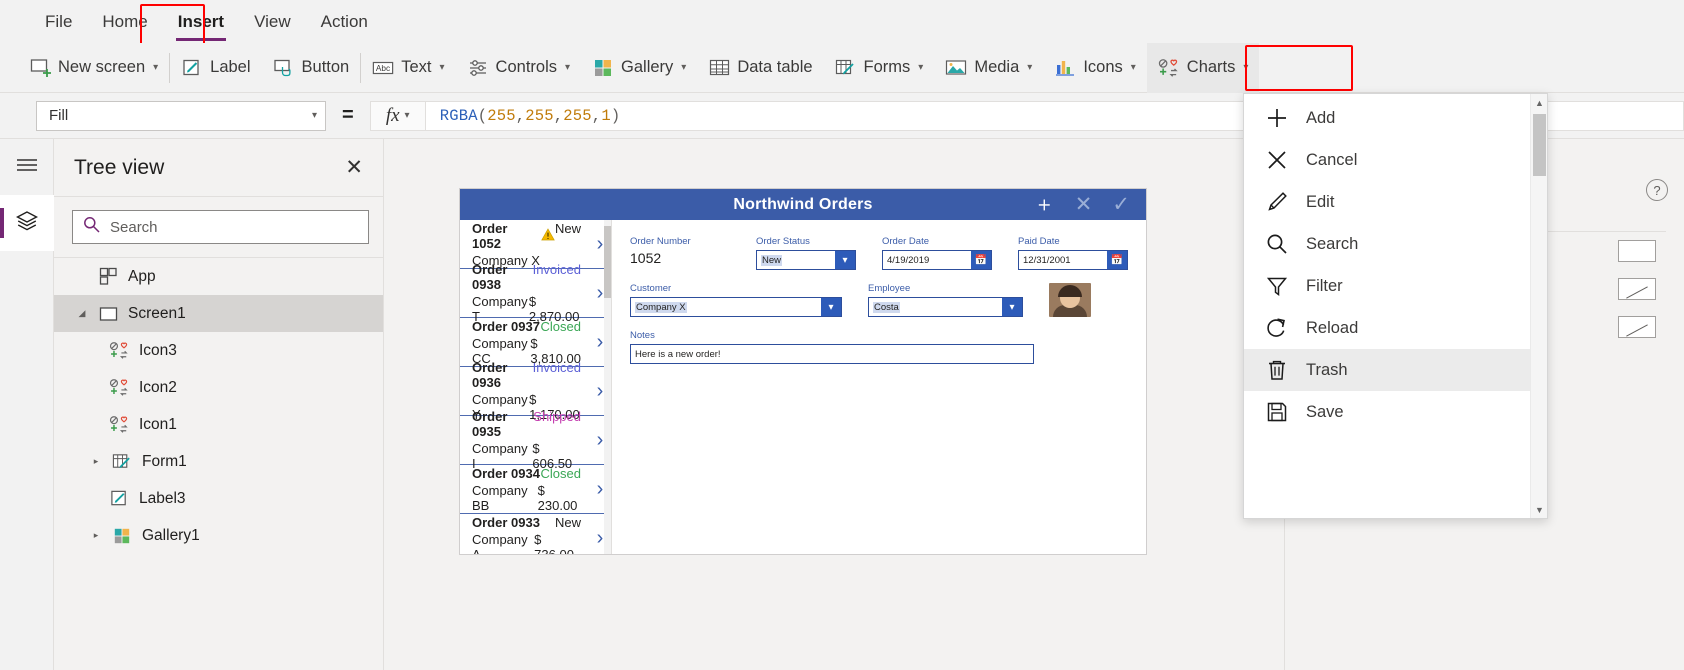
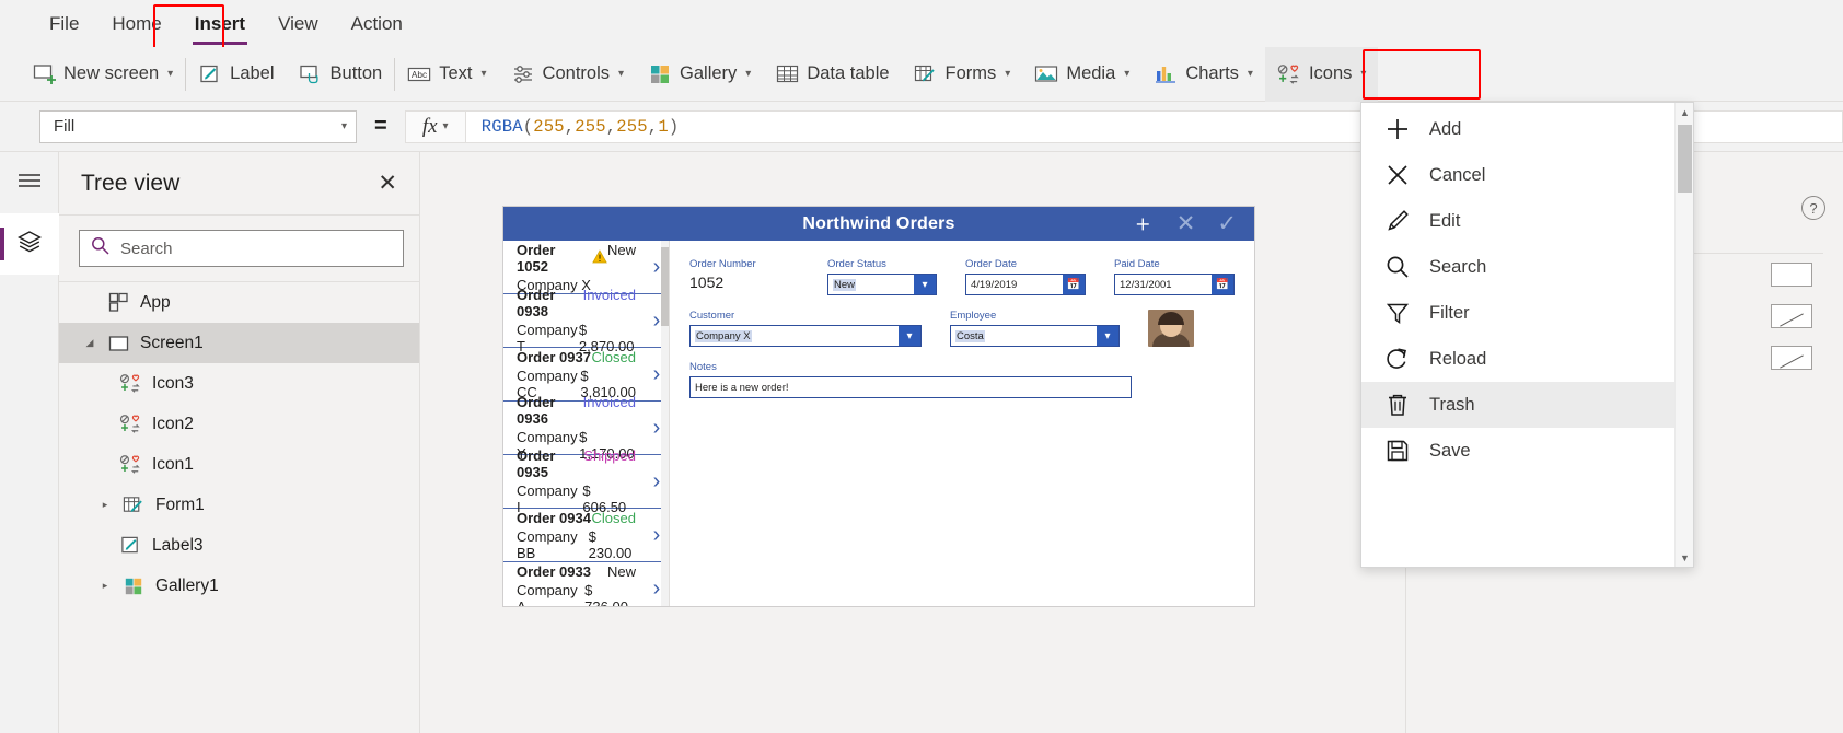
  File
  Home
  Insert
  View
  Action
  New screen
  ▾
  Label
  Button
  Abc
  Text
  ▾
  Controls
  ▾
  Gallery
  ▾
  Data table
  Forms
  ▾
  Media
  ▾
- Icons
+ Charts
  ▾
- Charts
+ Icons
  ▾
  Fill
  ▾
  =
  fx
  ▾
  RGBA
  (
  255
  ,
  255
  ,
  255
  ,
  1
  )
  Tree view
  ✕
  Search
  App
  ◢
  Screen1
  Icon3
  Icon2
  Icon1
  ▸
  Form1
  Label3
  ▸
  Gallery1
  Northwind Orders
  ＋
  ✕
  ✓
  Order 1052
  New
  Company X
  ›
  Order 0938
  Invoiced
  Company T
  $ 2,870.00
  ›
  Order 0937
  Closed
  Company CC
  $ 3,810.00
  ›
  Order 0936
  Invoiced
  Company Y
  $ 1,170.00
  ›
  Order 0935
  Shipped
  Company I
  $ 606.50
  ›
  Order 0934
  Closed
  Company BB
  $ 230.00
  ›
  Order 0933
  New
  Company
  ›
  Order Number
  1052
  Order Status
  New
  ▾
  Order Date
  4/19/2019
  📅
  Paid Date
  12/31/2001
  📅
  Customer
  Company X
  ▾
  Employee
  Costa
  ▾
  Notes
  Here is a new order!
  ?
  Add
  Cancel
  Edit
  Search
  Filter
  Reload
  Trash
  Save
  ▲
  ▼
